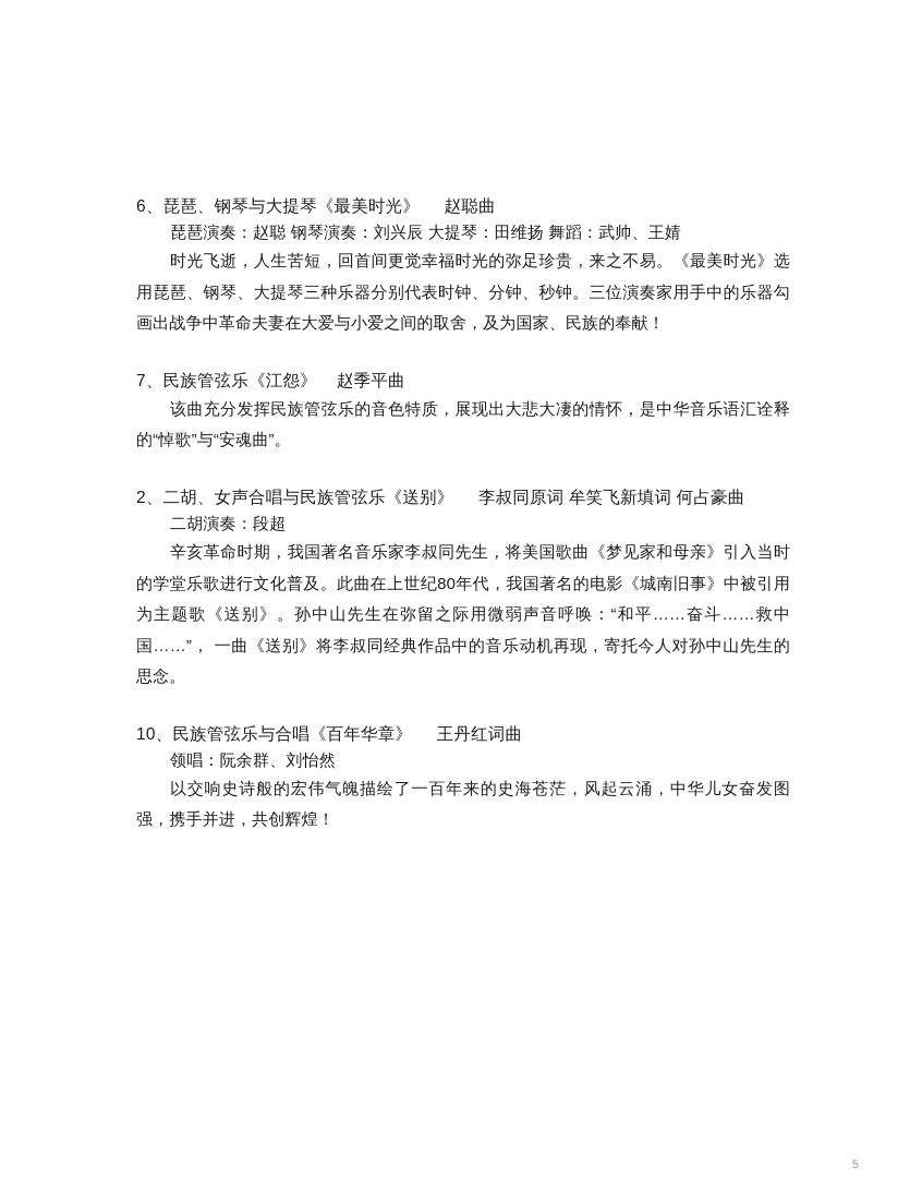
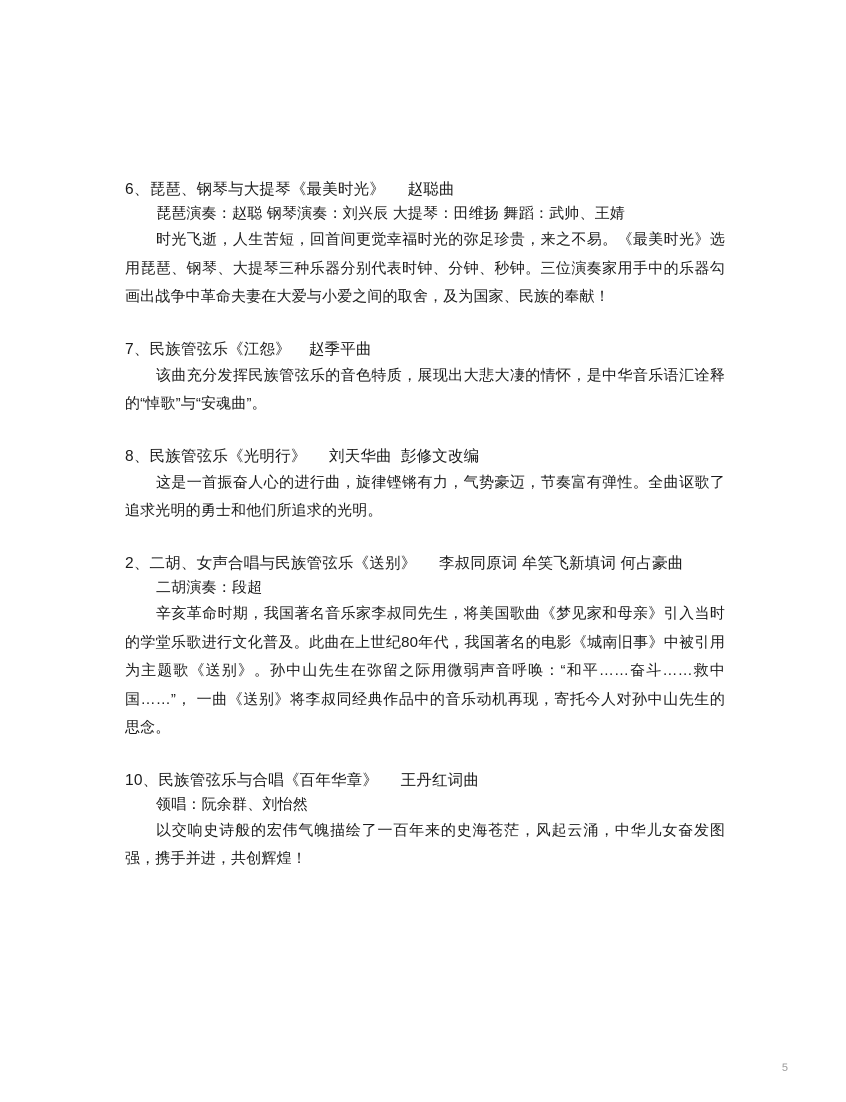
  6、琵琶、钢琴与大提琴《最美时光》 赵聪曲
  琵琶演奏：赵聪 钢琴演奏：刘兴辰 大提琴：田维扬 舞蹈：武帅、王婧
  时光飞逝，人生苦短，回首间更觉幸福时光的弥足珍贵，来之不易。《最美时光》选用琵琶、钢琴、大提琴三种乐器分别代表时钟、分钟、秒钟。三位演奏家用手中的乐器勾画出战争中革命夫妻在大爱与小爱之间的取舍，及为国家、民族的奉献！
  7、民族管弦乐《江怨》 赵季平曲
  该曲充分发挥民族管弦乐的音色特质，展现出大悲大凄的情怀，是中华音乐语汇诠释的“悼歌”与“安魂曲”。
+ 8、民族管弦乐《光明行》 刘天华曲 彭修文改编
+ 这是一首振奋人心的进行曲，旋律铿锵有力，气势豪迈，节奏富有弹性。全曲讴歌了追求光明的勇士和他们所追求的光明。
  2、二胡、女声合唱与民族管弦乐《送别》 李叔同原词 牟笑飞新填词 何占豪曲
  二胡演奏：段超
  辛亥革命时期，我国著名音乐家李叔同先生，将美国歌曲《梦见家和母亲》引入当时的学堂乐歌进行文化普及。此曲在上世纪80年代，我国著名的电影《城南旧事》中被引用为主题歌《送别》。孙中山先生在弥留之际用微弱声音呼唤：“和平……奋斗……救中国……”， 一曲《送别》将李叔同经典作品中的音乐动机再现，寄托今人对孙中山先生的思念。
  10、民族管弦乐与合唱《百年华章》 王丹红词曲
  领唱：阮余群、刘怡然
  以交响史诗般的宏伟气魄描绘了一百年来的史海苍茫，风起云涌，中华儿女奋发图强，携手并进，共创辉煌！
  5
